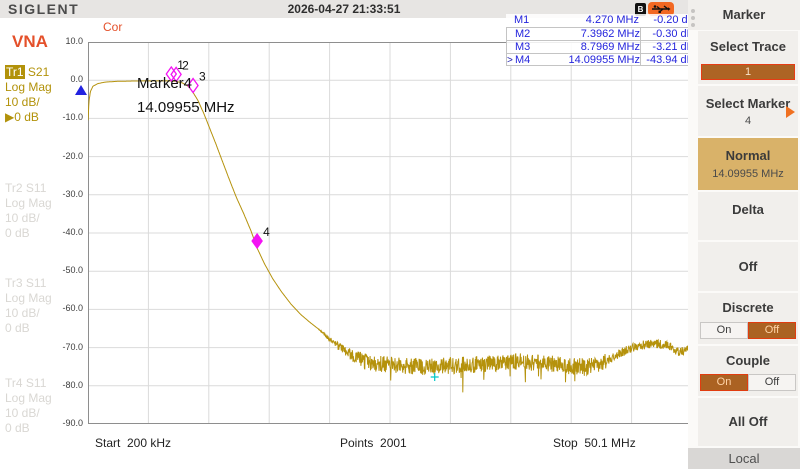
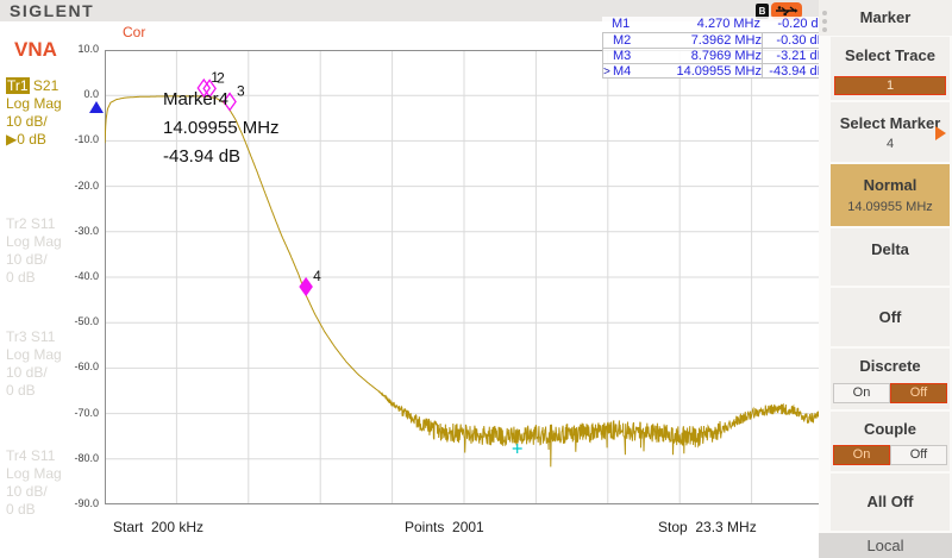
  SIGLENT
- 2026-04-27 21:33:51
  B
  VNA
  Tr1 S21
  Log Mag
  10 dB/
  ▶0 dB
  Tr2 S11
  Log Mag
  10 dB/
  0 dB
  Tr3 S11
  Log Mag
  10 dB/
  0 dB
  Tr4 S11
  Log Mag
  10 dB/
  0 dB
  Cor
  10.0
  0.0
  -10.0
  -20.0
  -30.0
  -40.0
  -50.0
  -60.0
  -70.0
  -80.0
  -90.0
  1
  2
  3
  4
  M1
  4.270 MHz
  -0.20 d
  M2
  7.3962 MHz
  -0.30 d
  M3
  8.7969 MHz
  -3.21 d
  >
  M4
  14.09955 MHz
  -43.94 d
  Marker4
  14.09955 MHz
+ -43.94 dB
  Start 200 kHz
  Points 2001
- Stop 50.1 MHz
+ Stop 23.3 MHz
  Marker
  Select Trace
  1
  Select Marker
  4
  Normal
  14.09955 MHz
  Delta
  Off
  Discrete
  On
  Off
  Couple
  On
  Off
  All Off
  Local
